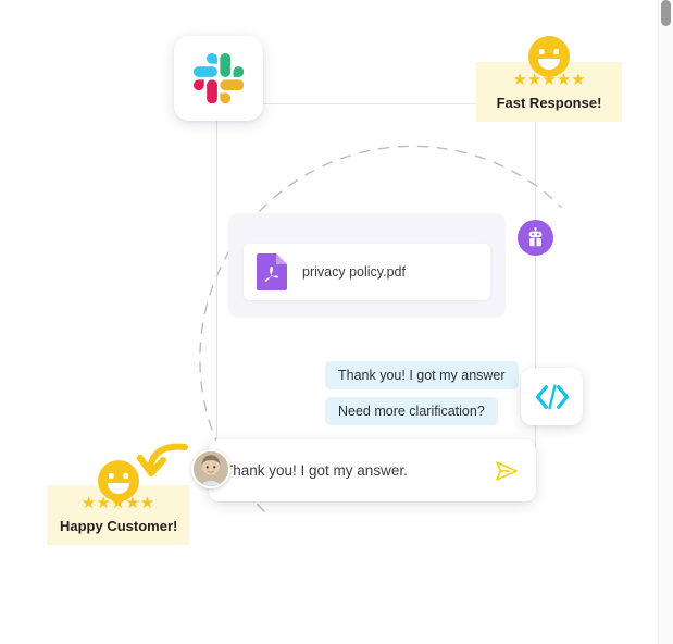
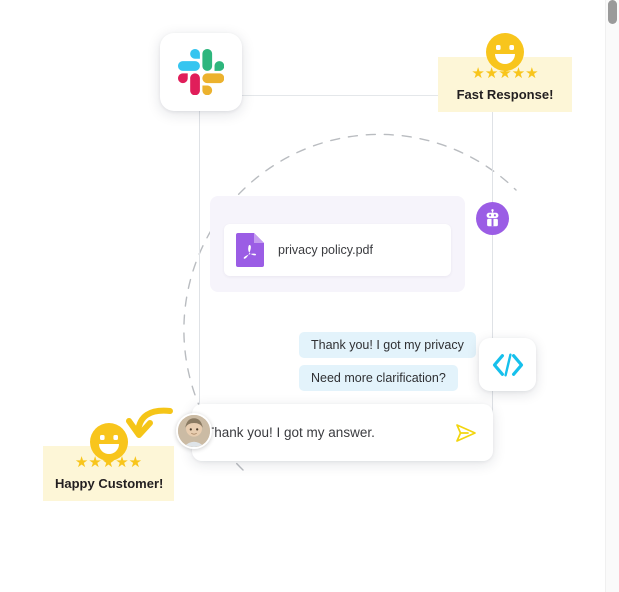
  privacy policy.pdf
- Thank you! I got my answer
+ Thank you! I got my privacy
  Need more clarification?
  hank you! I got my answer.
  ★★★★★
  Fast Response!
  ★★★★★
  Happy Customer!
